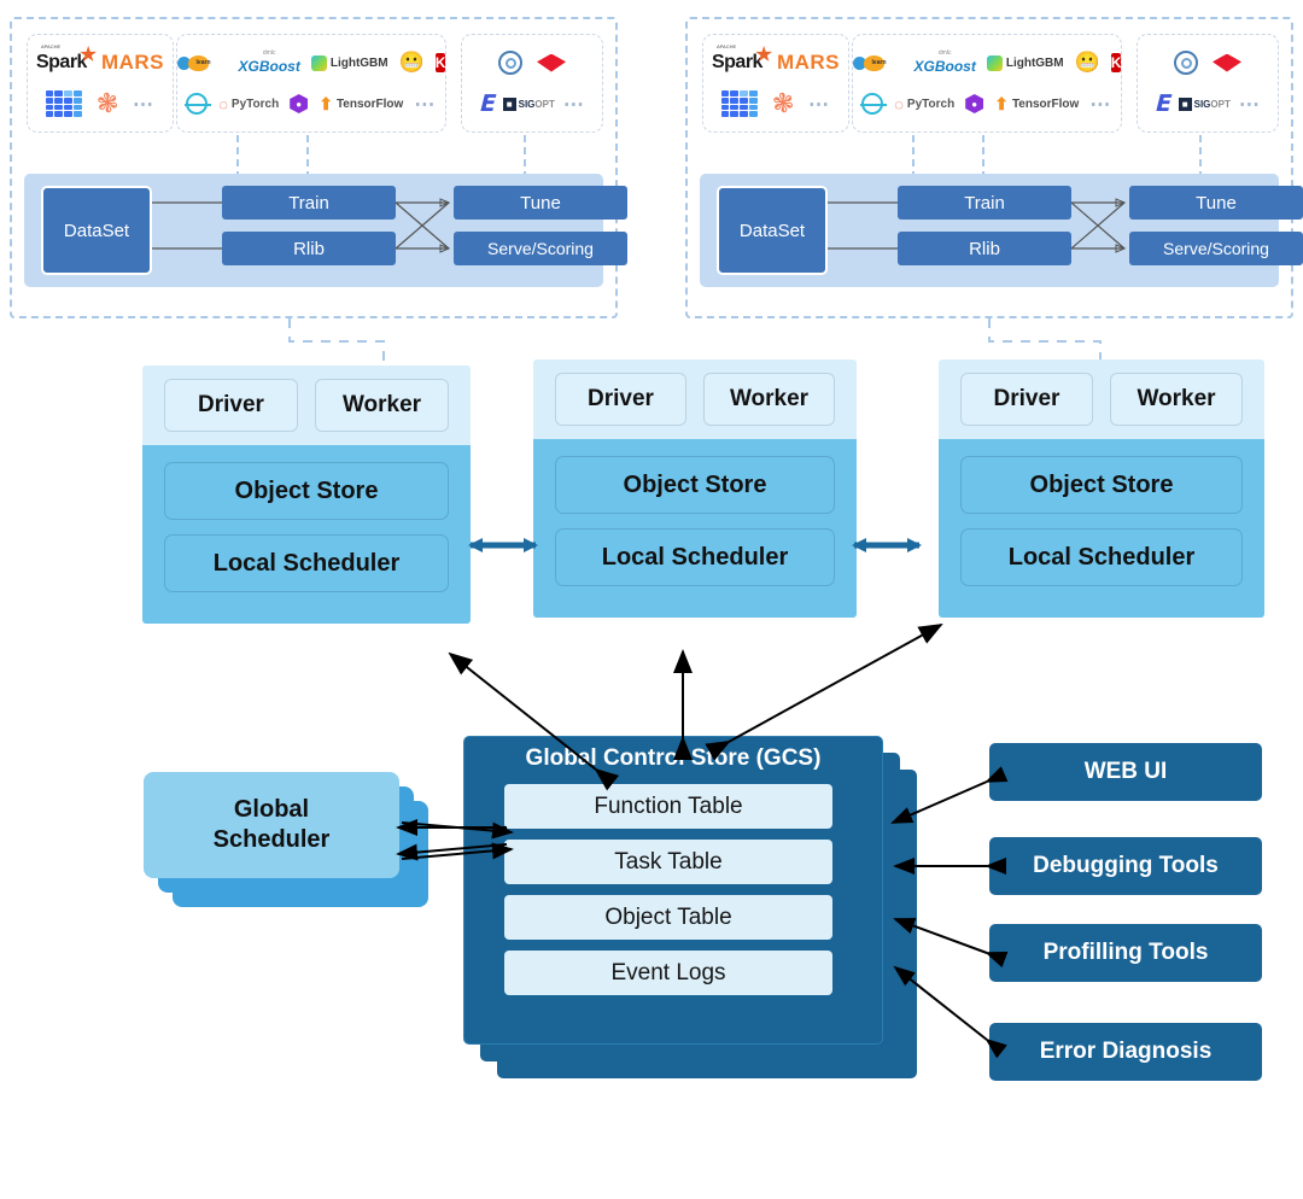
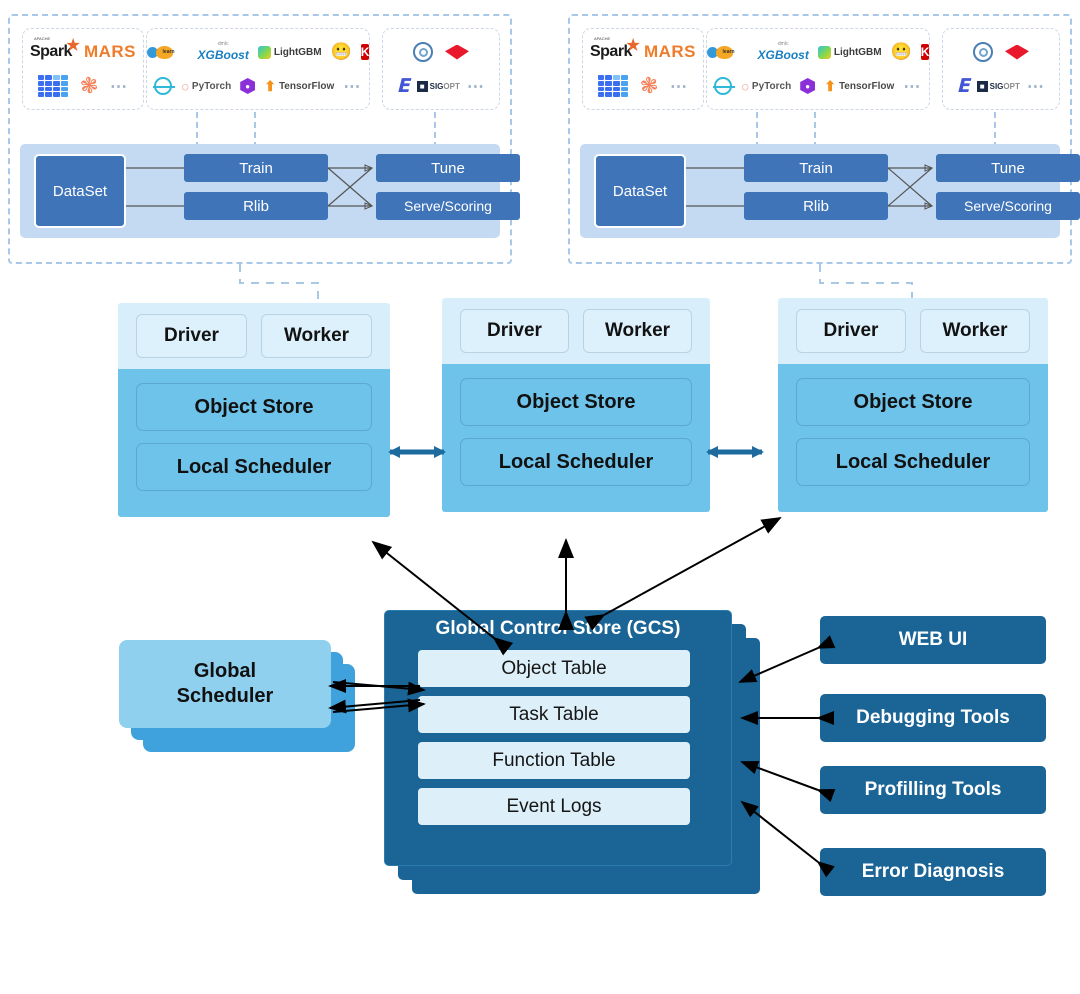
  Spark
  ✭
  MARS
  ⋯
  XGBoost
  LightGBM
  😬
  K
  ◌
  PyTorch
  ●
  ⬆
  TensorFlow
  ⋯
  𝗘
  ■
  SIGOPT
  ⋯
  DataSet
  Train
  Rlib
  Tune
  Serve/Scoring
  Spark
  ✭
  MARS
  ⋯
  XGBoost
  LightGBM
  😬
  K
  ◌
  PyTorch
  ●
  ⬆
  TensorFlow
  ⋯
  𝗘
  ■
  SIGOPT
  ⋯
  DataSet
  Train
  Rlib
  Tune
  Serve/Scoring
  Driver
  Worker
  Object Store
  Local Scheduler
  Driver
  Worker
  Object Store
  Local Scheduler
  Driver
  Worker
  Object Store
  Local Scheduler
  Global
  Scheduler
  Global Control Store (GCS)
- Function Table
+ Object Table
  Task Table
- Object Table
+ Function Table
  Event Logs
  WEB UI
  Debugging Tools
  Profilling Tools
  Error Diagnosis
